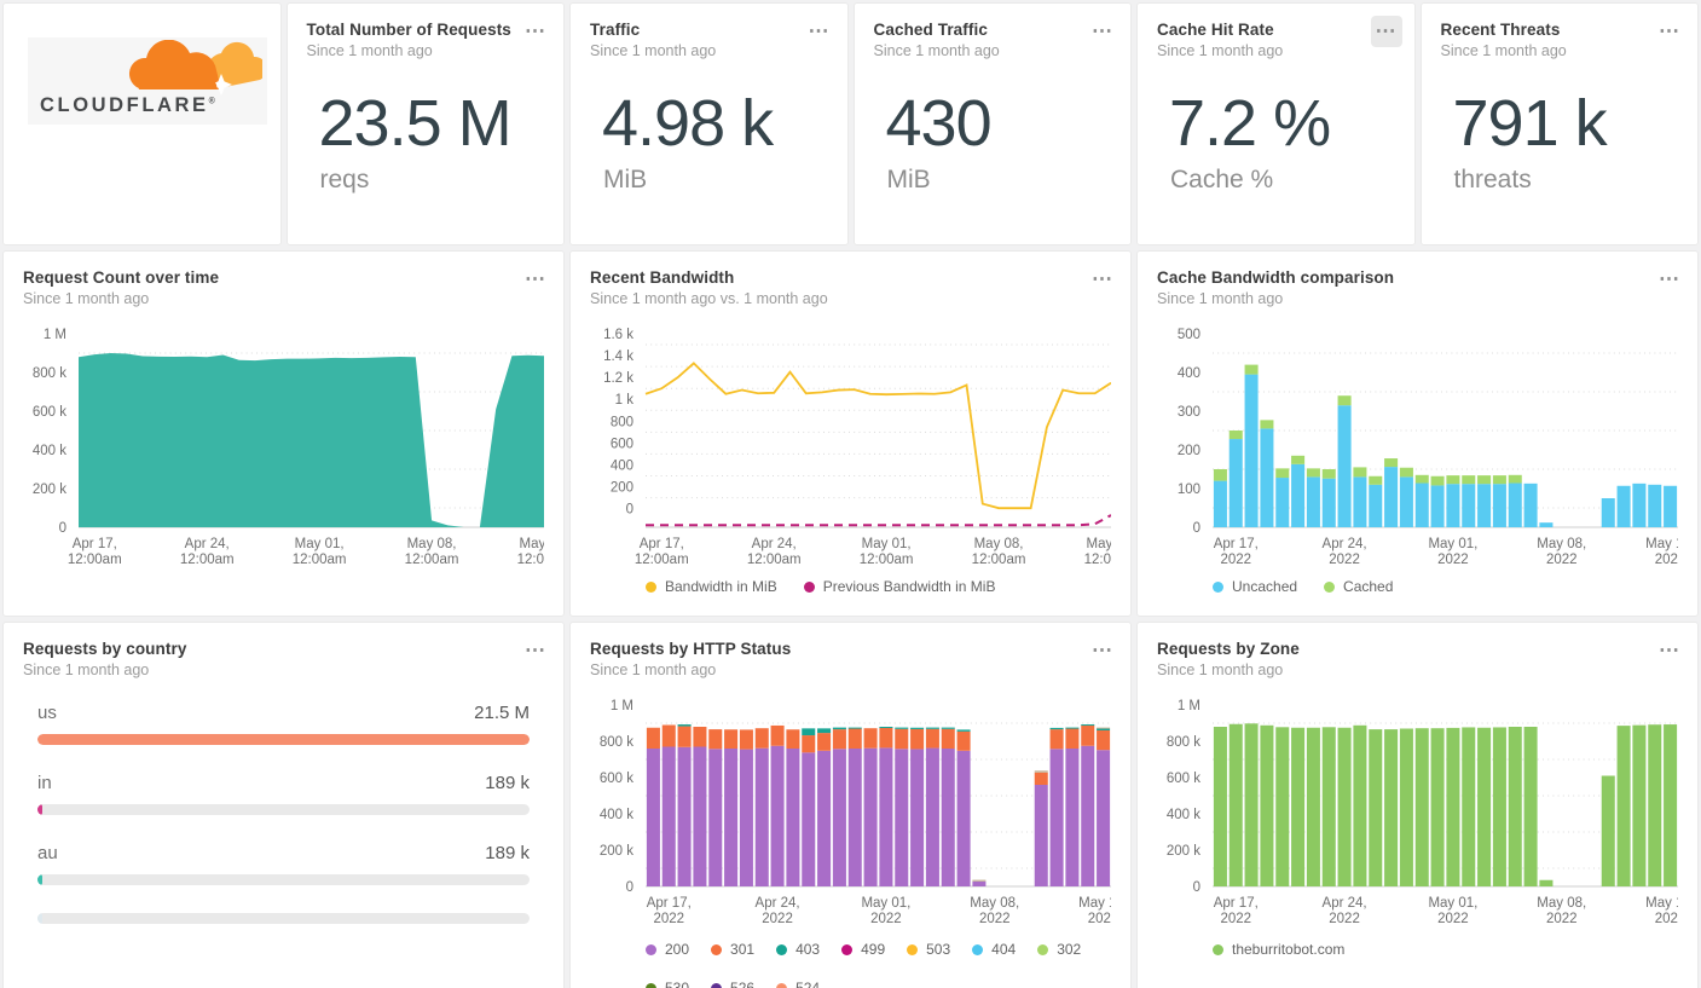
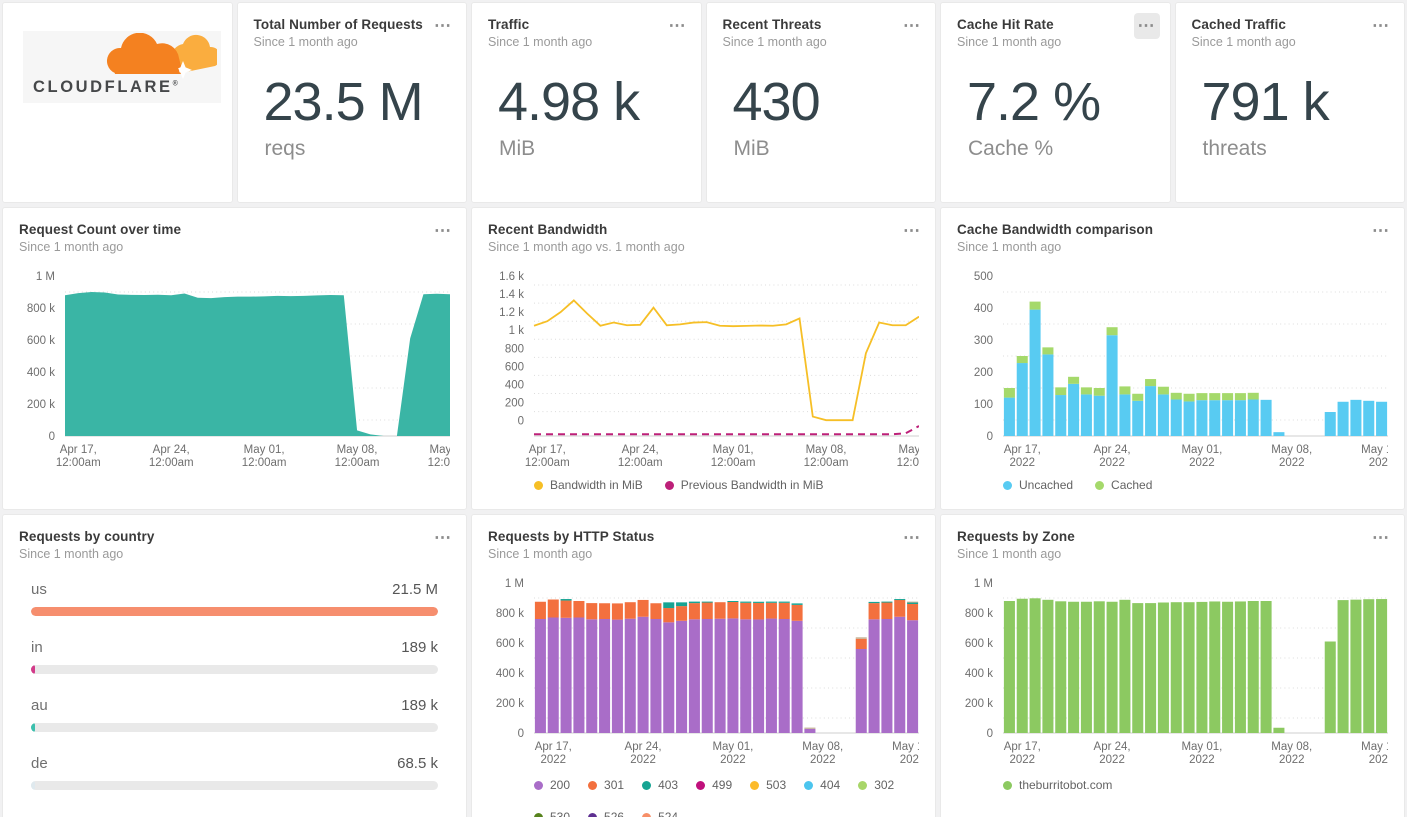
  CLOUDFLARE
  Total Number of Requests
  Since 1 month ago
  ⋯
  23.5 M
  reqs
  Traffic
  Since 1 month ago
  ⋯
  4.98 k
  MiB
- Cached Traffic
+ Recent Threats
  Since 1 month ago
  ⋯
  430
  MiB
  Cache Hit Rate
  Since 1 month ago
  ⋯
  7.2 %
  Cache %
- Recent Threats
+ Cached Traffic
  Since 1 month ago
  ⋯
  791 k
  threats
  Request Count over time
  Since 1 month ago
  ⋯
  0
  200 k
  400 k
  600 k
  800 k
  1 M
  Apr 17,
  12:00am
  Apr 24,
  12:00am
  May 01,
  12:00am
  May 08,
  12:00am
  Recent Bandwidth
  Since 1 month ago vs. 1 month ago
  ⋯
  0
  200
  400
  600
  800
  1 k
  1.2 k
  1.4 k
  1.6 k
  Apr 17,
  12:00am
  Apr 24,
  12:00am
  May 01,
  12:00am
  May 08,
  12:00am
  Bandwidth in MiB
  Previous Bandwidth in MiB
  Cache Bandwidth comparison
  Since 1 month ago
  ⋯
  0
  100
  200
  300
  400
  500
  Apr 17,
  2022
  Apr 24,
  2022
  May 01,
  2022
  May 08,
  2022
  202
  Uncached
  Cached
  Requests by country
  Since 1 month ago
  ⋯
  us
  21.5 M
  in
  189 k
  au
  189 k
+ de
+ 68.5 k
  Requests by HTTP Status
  Since 1 month ago
  ⋯
  0
  200 k
  400 k
  600 k
  800 k
  1 M
  Apr 17,
  2022
  Apr 24,
  2022
  May 01,
  2022
  May 08,
  2022
  202
  200
  301
  403
  499
  503
  404
  302
  Requests by Zone
  Since 1 month ago
  ⋯
  0
  200 k
  400 k
  600 k
  800 k
  1 M
  Apr 17,
  2022
  Apr 24,
  2022
  May 01,
  2022
  May 08,
  2022
  202
  theburritobot.com
